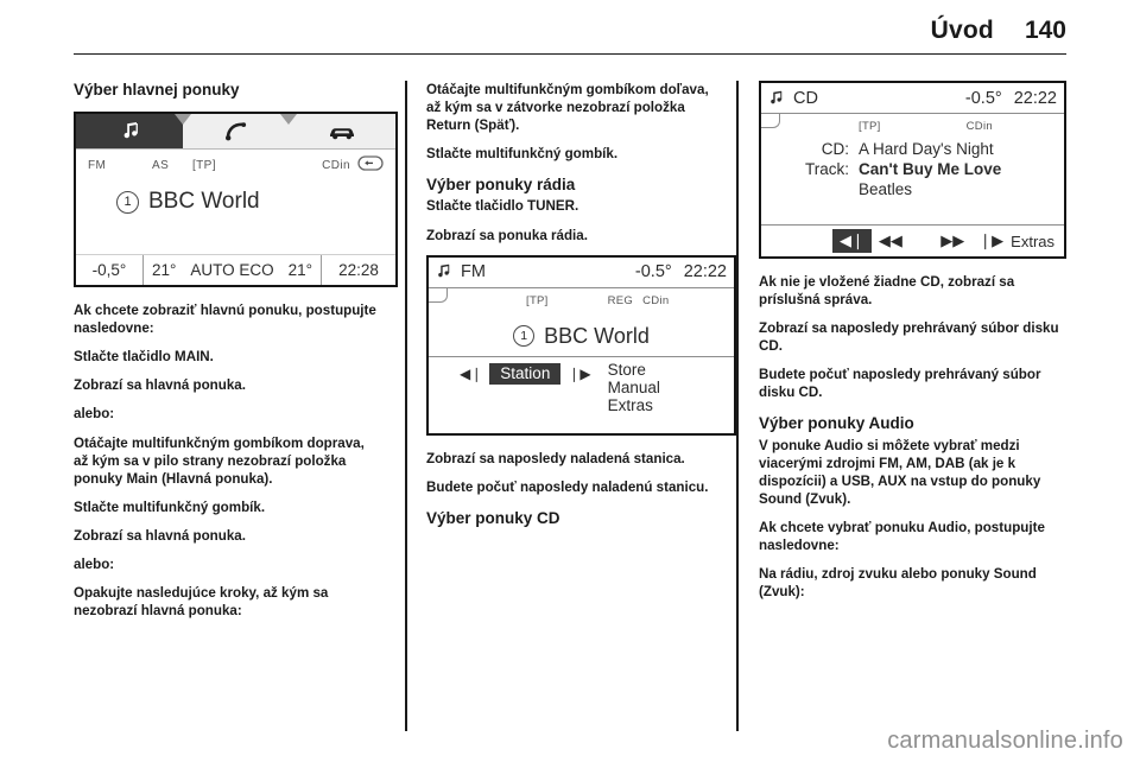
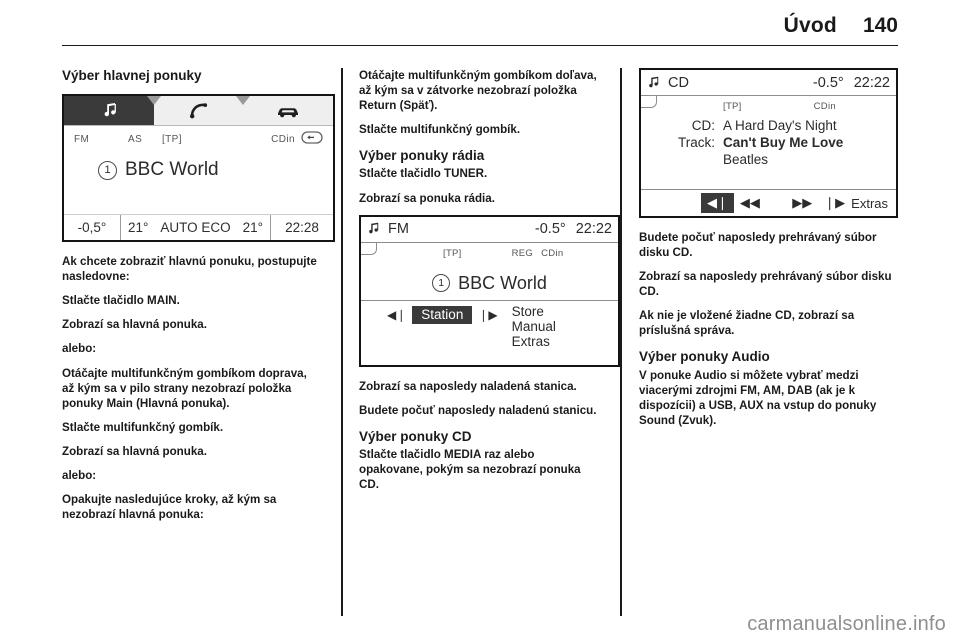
  Úvod
  140
  Výber hlavnej ponuky
  FM
  AS
  [TP]
  CDin
  1
  BBC World
  -0,5°
  21°
  AUTO ECO
  21°
  22:28
  Ak chcete zobraziť hlavnú ponuku, postupujte nasledovne:
  Stlačte tlačidlo MAIN.
  Zobrazí sa hlavná ponuka.
  alebo:
  Otáčajte multifunkčným gombíkom doprava, až kým sa v pilo strany nezobrazí položka ponuky Main (Hlavná ponuka).
  Stlačte multifunkčný gombík.
  Zobrazí sa hlavná ponuka.
  alebo:
  Opakujte nasledujúce kroky, až kým sa nezobrazí hlavná ponuka:
  Otáčajte multifunkčným gombíkom doľava, až kým sa v zátvorke nezobrazí položka Return (Späť).
  Stlačte multifunkčný gombík.
  Výber ponuky rádia
  Stlačte tlačidlo TUNER.
  Zobrazí sa ponuka rádia.
  FM
  -0.5°
  22:22
  [TP]
  REG
  CDin
  1
  BBC World
  ◀❘
  Station
  ❘▶
  Store
  Manual
  Extras
  Zobrazí sa naposledy naladená stanica.
  Budete počuť naposledy naladenú stanicu.
  Výber ponuky CD
+ Stlačte tlačidlo MEDIA raz alebo opakovane, pokým sa nezobrazí ponuka CD.
  CD
  -0.5°
  22:22
  [TP]
  CDin
  CD:
  A Hard Day's Night
  Track:
  Can't Buy Me Love
  Beatles
  ◀❘
  ◀◀
  ▶▶
  ❘▶
  Extras
- Ak nie je vložené žiadne CD, zobrazí sa príslušná správa.
+ Budete počuť naposledy prehrávaný súbor disku CD.
  Zobrazí sa naposledy prehrávaný súbor disku CD.
- Budete počuť naposledy prehrávaný súbor disku CD.
+ Ak nie je vložené žiadne CD, zobrazí sa príslušná správa.
  Výber ponuky Audio
  V ponuke Audio si môžete vybrať medzi viacerými zdrojmi FM, AM, DAB (ak je k dispozícii) a USB, AUX na vstup do ponuky Sound (Zvuk).
- Ak chcete vybrať ponuku Audio, postupujte nasledovne:
- Na rádiu, zdroj zvuku alebo ponuky Sound (Zvuk):
  carmanualsonline.info
